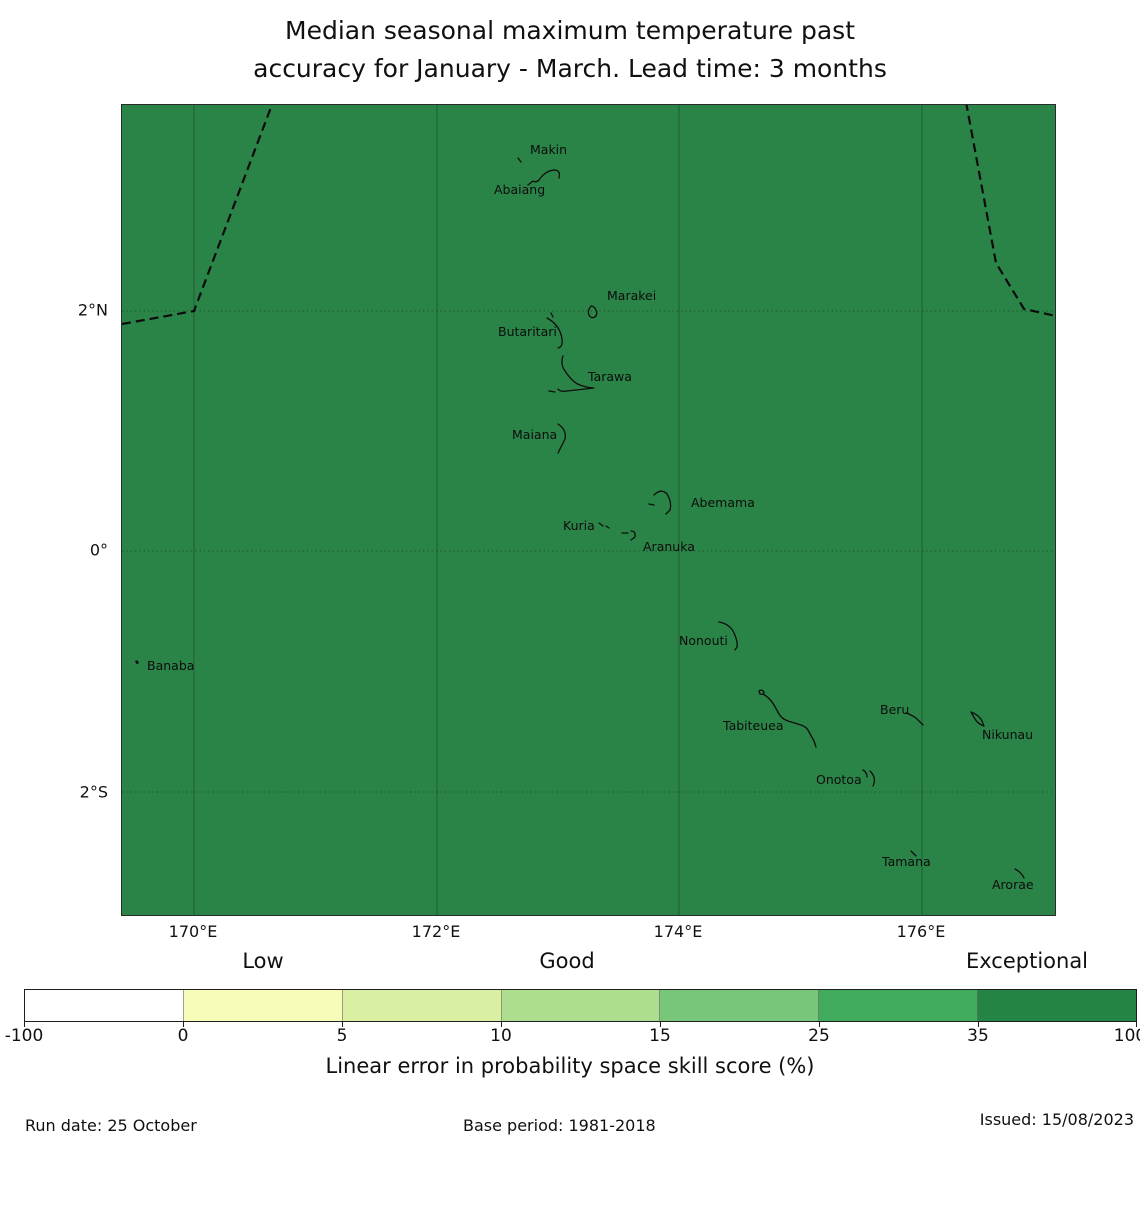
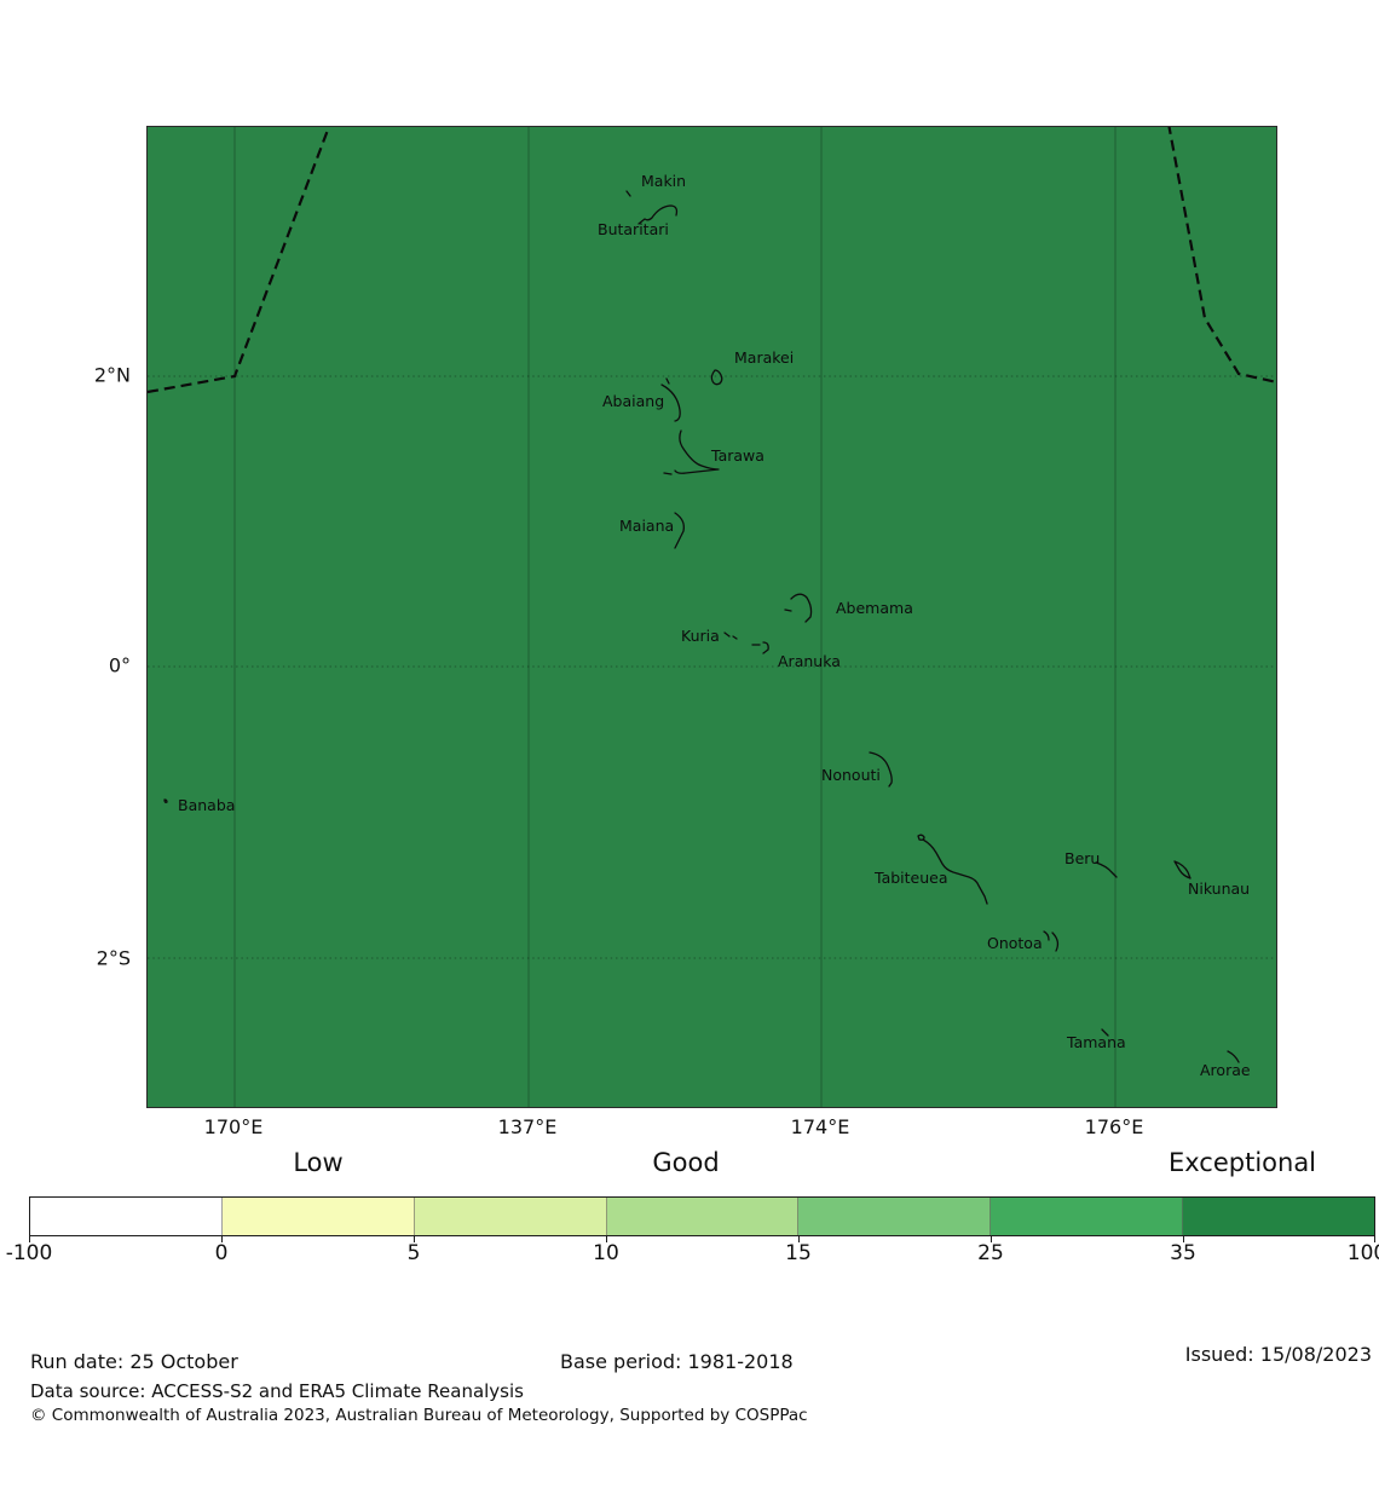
- Median seasonal maximum temperature past
- accuracy for January - March. Lead time: 3 months
  2°N
  0°
  2°S
  170°E
- 172°E
+ 137°E
  174°E
  176°E
  Makin
- Abaiang
+ Butaritari
  Marakei
- Butaritari
+ Abaiang
  Tarawa
  Maiana
  Abemama
  Kuria
  Aranuka
  Nonouti
  Banaba
  Tabiteuea
  Beru
  Nikunau
  Onotoa
  Tamana
  Arorae
  Low
  Good
  Exceptional
  -100
  0
  5
  10
  15
  25
  35
- Linear error in probability space skill score (%)
  Run date: 25 October
  Base period: 1981-2018
  Issued: 15/08/2023
+ Data source: ACCESS-S2 and ERA5 Climate Reanalysis
+ © Commonwealth of Australia 2023, Australian Bureau of Meteorology, Supported by COSPPac
